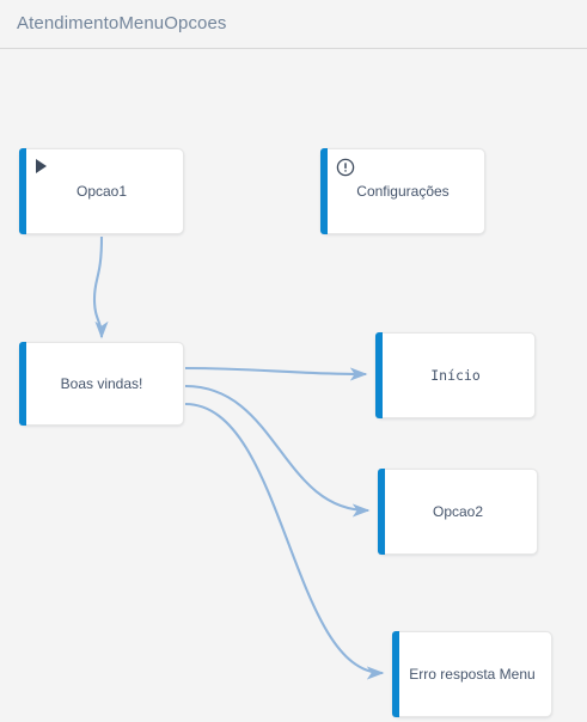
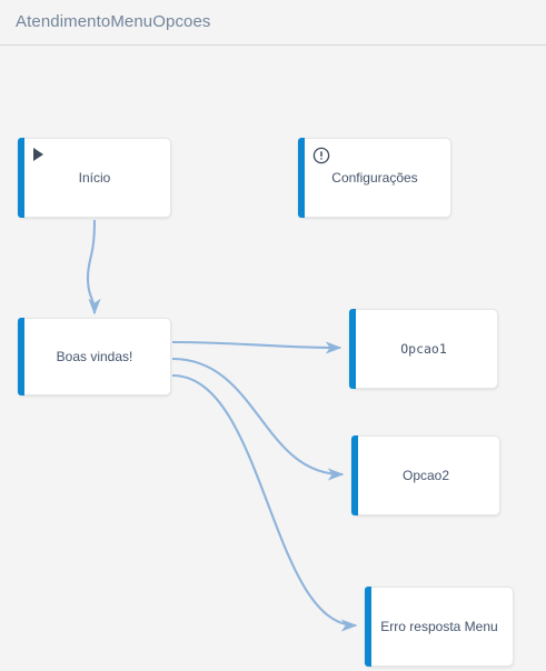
  AtendimentoMenuOpcoes
- Opcao1
+ Início
  Configurações
  Boas vindas!
- Início
+ Opcao1
  Opcao2
  Erro resposta Menu
